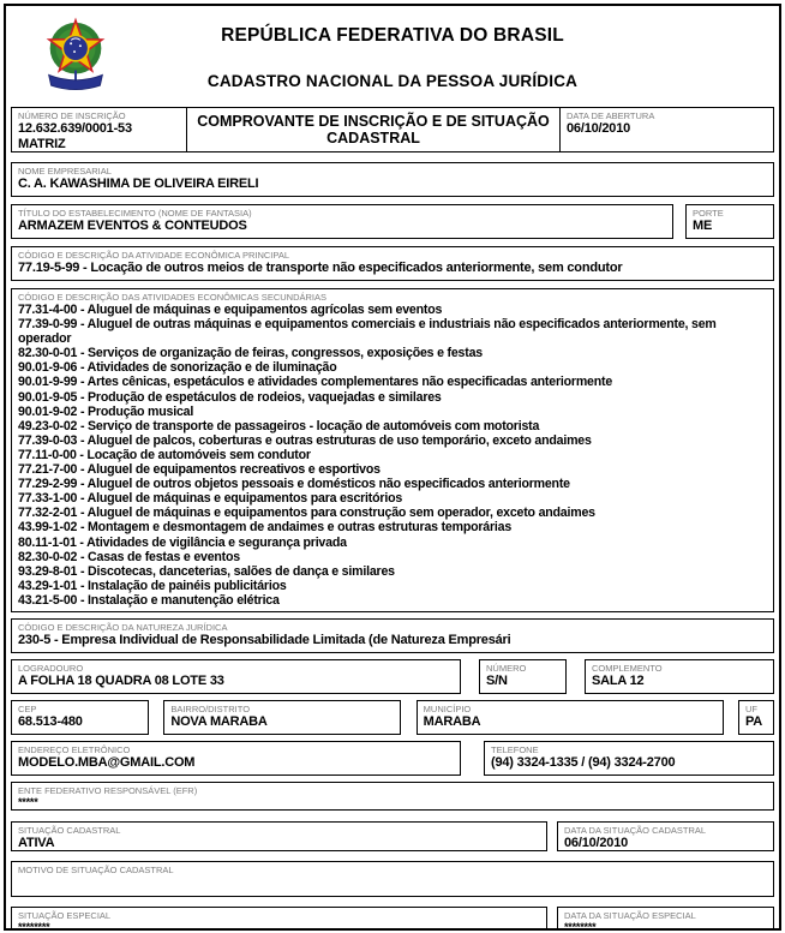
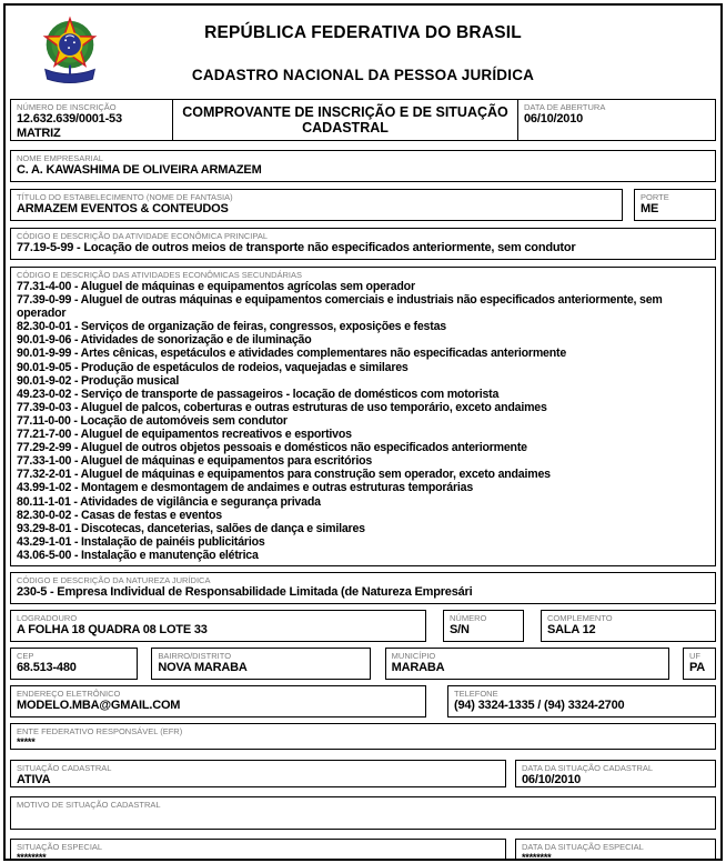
  REPÚBLICA FEDERATIVA DO BRASIL
  CADASTRO NACIONAL DA PESSOA JURÍDICA
  NÚMERO DE INSCRIÇÃO
  12.632.639/0001-53
  MATRIZ
  COMPROVANTE DE INSCRIÇÃO E DE SITUAÇÃO CADASTRAL
  DATA DE ABERTURA
  06/10/2010
  NOME EMPRESARIAL
- C. A. KAWASHIMA DE OLIVEIRA EIRELI
+ C. A. KAWASHIMA DE OLIVEIRA ARMAZEM
  TÍTULO DO ESTABELECIMENTO (NOME DE FANTASIA)
  ARMAZEM EVENTOS & CONTEUDOS
  PORTE
  ME
  CÓDIGO E DESCRIÇÃO DA ATIVIDADE ECONÔMICA PRINCIPAL
  77.19-5-99 - Locação de outros meios de transporte não especificados anteriormente, sem condutor
  CÓDIGO E DESCRIÇÃO DAS ATIVIDADES ECONÔMICAS SECUNDÁRIAS
- 77.31-4-00 - Aluguel de máquinas e equipamentos agrícolas sem eventos
+ 77.31-4-00 - Aluguel de máquinas e equipamentos agrícolas sem operador
  77.39-0-99 - Aluguel de outras máquinas e equipamentos comerciais e industriais não especificados anteriormente, sem operador
  82.30-0-01 - Serviços de organização de feiras, congressos, exposições e festas
  90.01-9-06 - Atividades de sonorização e de iluminação
  90.01-9-99 - Artes cênicas, espetáculos e atividades complementares não especificadas anteriormente
  90.01-9-05 - Produção de espetáculos de rodeios, vaquejadas e similares
  90.01-9-02 - Produção musical
- 49.23-0-02 - Serviço de transporte de passageiros - locação de automóveis com motorista
+ 49.23-0-02 - Serviço de transporte de passageiros - locação de domésticos com motorista
  77.39-0-03 - Aluguel de palcos, coberturas e outras estruturas de uso temporário, exceto andaimes
  77.11-0-00 - Locação de automóveis sem condutor
  77.21-7-00 - Aluguel de equipamentos recreativos e esportivos
  77.29-2-99 - Aluguel de outros objetos pessoais e domésticos não especificados anteriormente
  77.33-1-00 - Aluguel de máquinas e equipamentos para escritórios
  77.32-2-01 - Aluguel de máquinas e equipamentos para construção sem operador, exceto andaimes
  43.99-1-02 - Montagem e desmontagem de andaimes e outras estruturas temporárias
  80.11-1-01 - Atividades de vigilância e segurança privada
  82.30-0-02 - Casas de festas e eventos
  93.29-8-01 - Discotecas, danceterias, salões de dança e similares
  43.29-1-01 - Instalação de painéis publicitários
- 43.21-5-00 - Instalação e manutenção elétrica
+ 43.06-5-00 - Instalação e manutenção elétrica
  CÓDIGO E DESCRIÇÃO DA NATUREZA JURÍDICA
  230-5 - Empresa Individual de Responsabilidade Limitada (de Natureza Empresári
  LOGRADOURO
  A FOLHA 18 QUADRA 08 LOTE 33
  NÚMERO
  S/N
  COMPLEMENTO
  SALA 12
  CEP
  68.513-480
  BAIRRO/DISTRITO
  NOVA MARABA
  MUNICÍPIO
  MARABA
  UF
  PA
  ENDEREÇO ELETRÔNICO
  MODELO.MBA@GMAIL.COM
  TELEFONE
  (94) 3324-1335 / (94) 3324-2700
  ENTE FEDERATIVO RESPONSÁVEL (EFR)
  *****
  SITUAÇÃO CADASTRAL
  ATIVA
  DATA DA SITUAÇÃO CADASTRAL
  06/10/2010
  MOTIVO DE SITUAÇÃO CADASTRAL
  SITUAÇÃO ESPECIAL
  ********
  DATA DA SITUAÇÃO ESPECIAL
  ********
